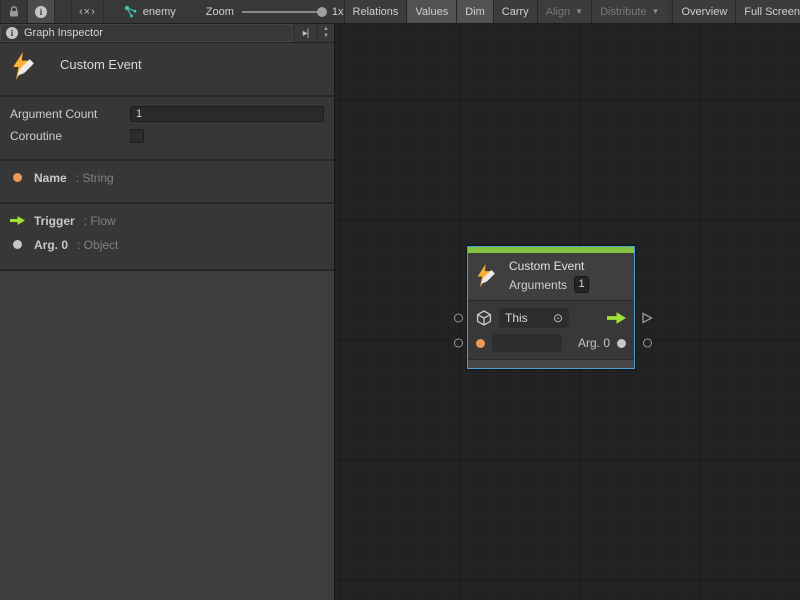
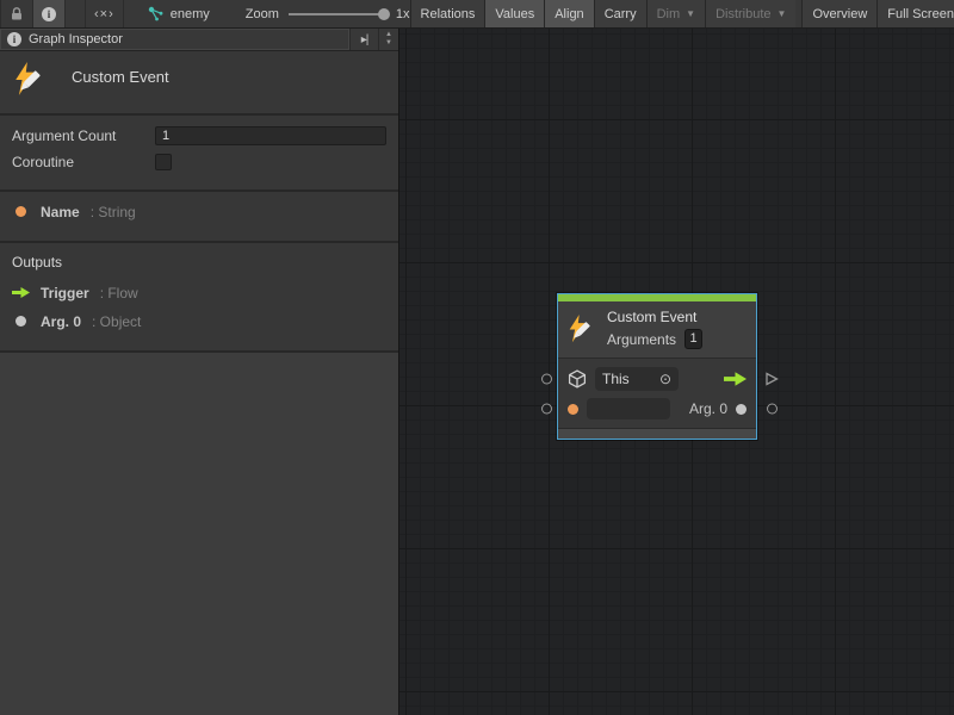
  i
  ‹×›
  enemy
  Zoom
  1x
  Relations
  Values
- Dim
+ Align
  Carry
- Align
+ Dim
  ▼
  Distribute
  ▼
  Overview
  Full Screen
  i
  Graph Inspector
  ▸|
  Custom Event
  Argument Count
  1
  Coroutine
  Name
  : String
+ Outputs
  Trigger
  : Flow
  Arg. 0
  : Object
  Custom Event
  Arguments
  1
  This
  ⊙
  Arg. 0
